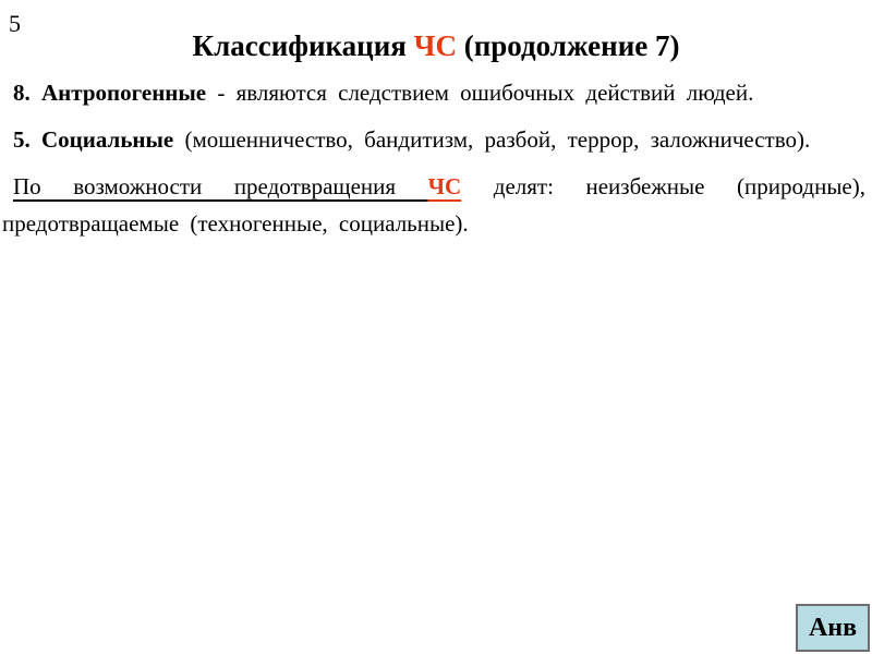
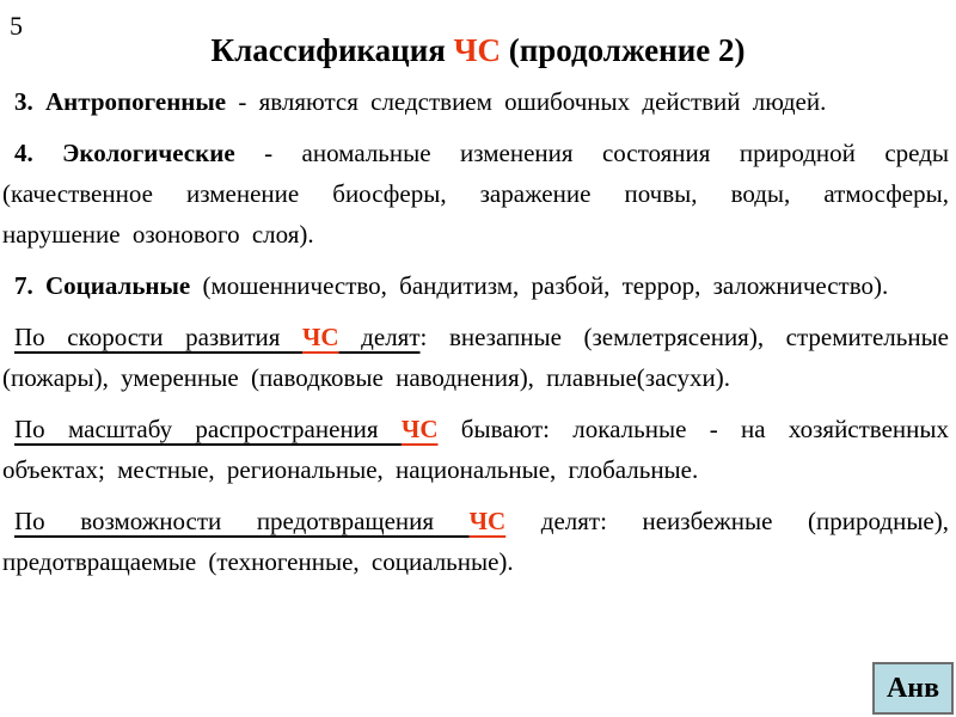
  5
- Классификация ЧС (продолжение 7)
+ Классификация ЧС (продолжение 2)
- 8. Антропогенные - являются следствием ошибочных действий людей.
+ 3. Антропогенные - являются следствием ошибочных действий людей.
+ 4. Экологические - аномальные изменения состояния природной среды (качественное изменение биосферы, заражение почвы, воды, атмосферы, нарушение озонового слоя).
- 5. Социальные (мошенничество, бандитизм, разбой, террор, заложничество).
+ 7. Социальные (мошенничество, бандитизм, разбой, террор, заложничество).
+ По скорости развития ЧС делят: внезапные (землетрясения), стремительные (пожары), умеренные (паводковые наводнения), плавные(засухи).
+ По масштабу распространения ЧС бывают: локальные - на хозяйственных объектах; местные, региональные, национальные, глобальные.
  По возможности предотвращения ЧС делят: неизбежные (природные), предотвращаемые (техногенные, социальные).
  Анв
